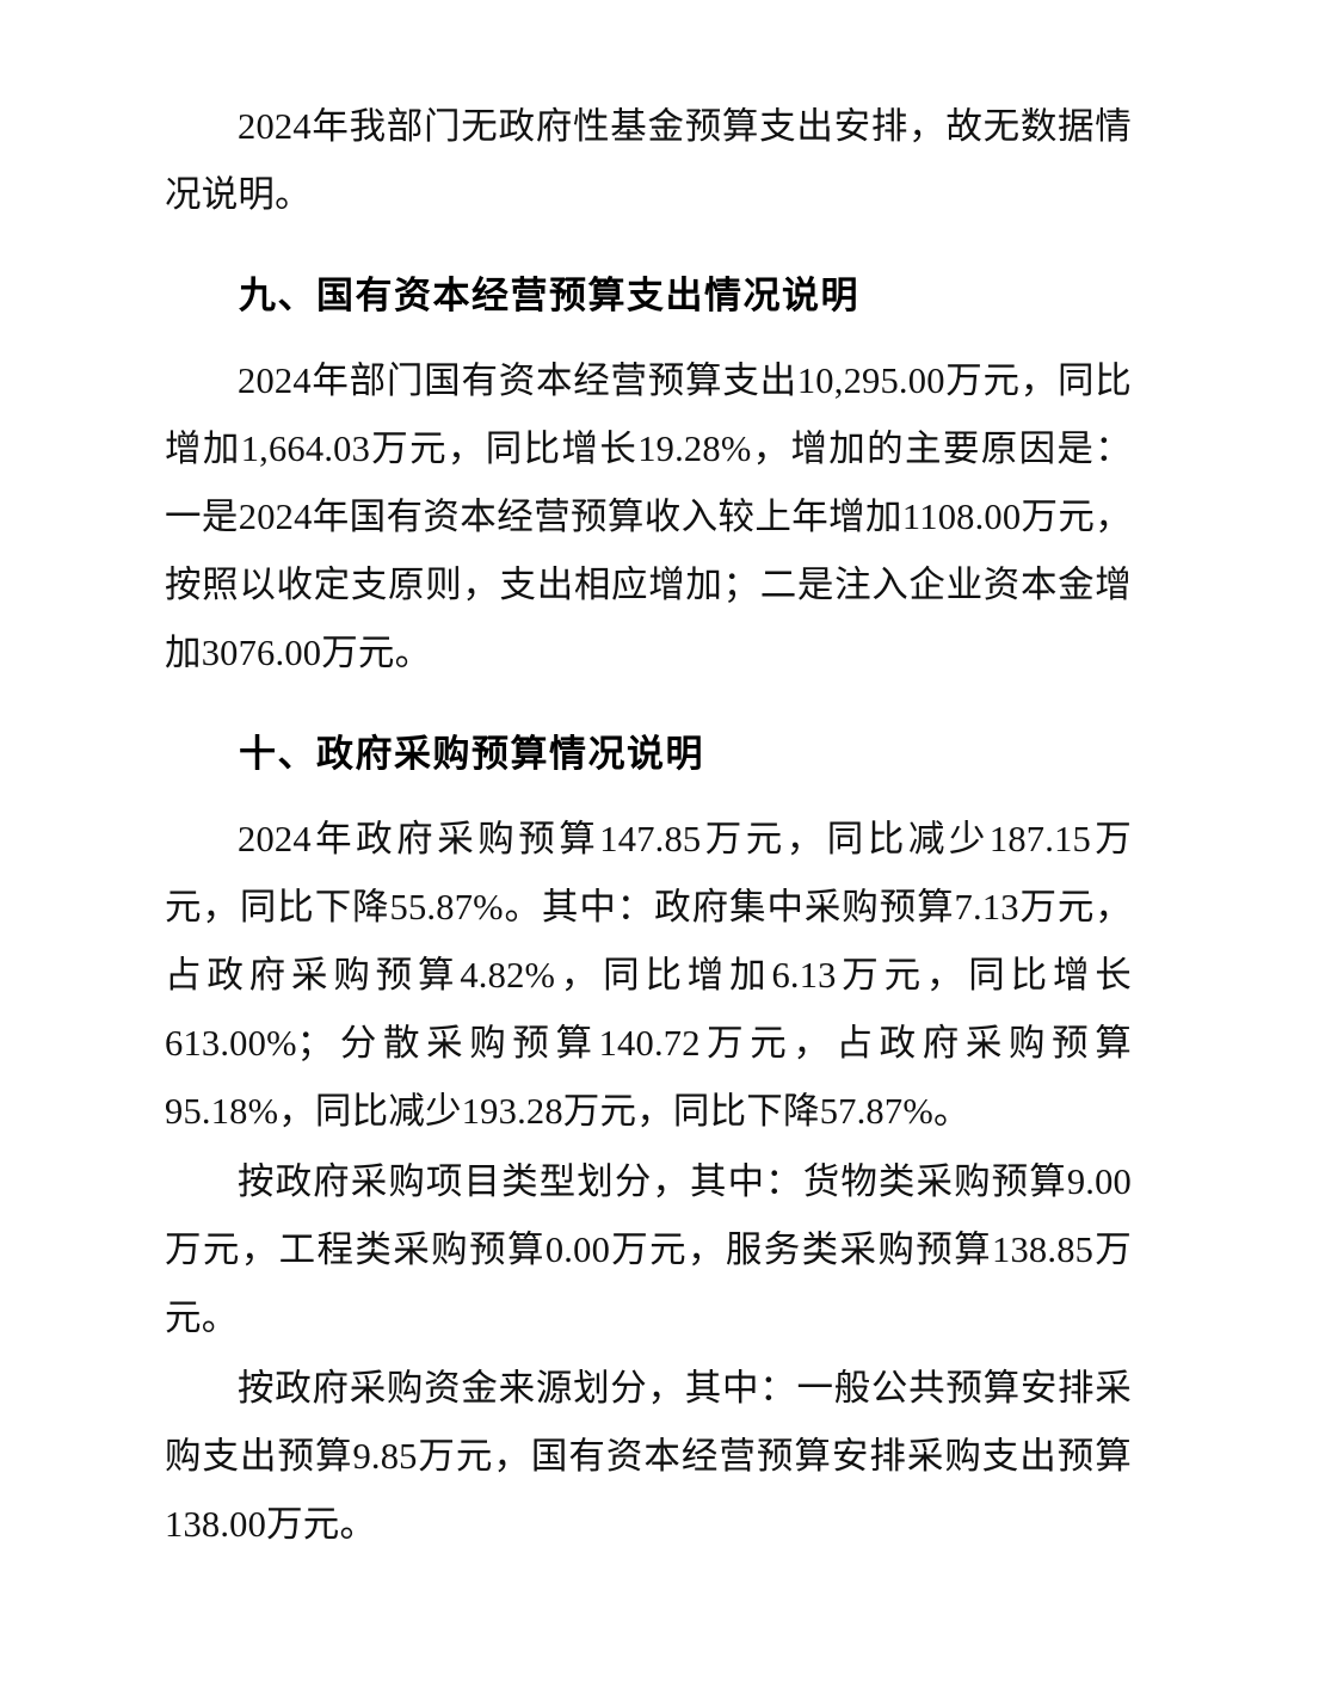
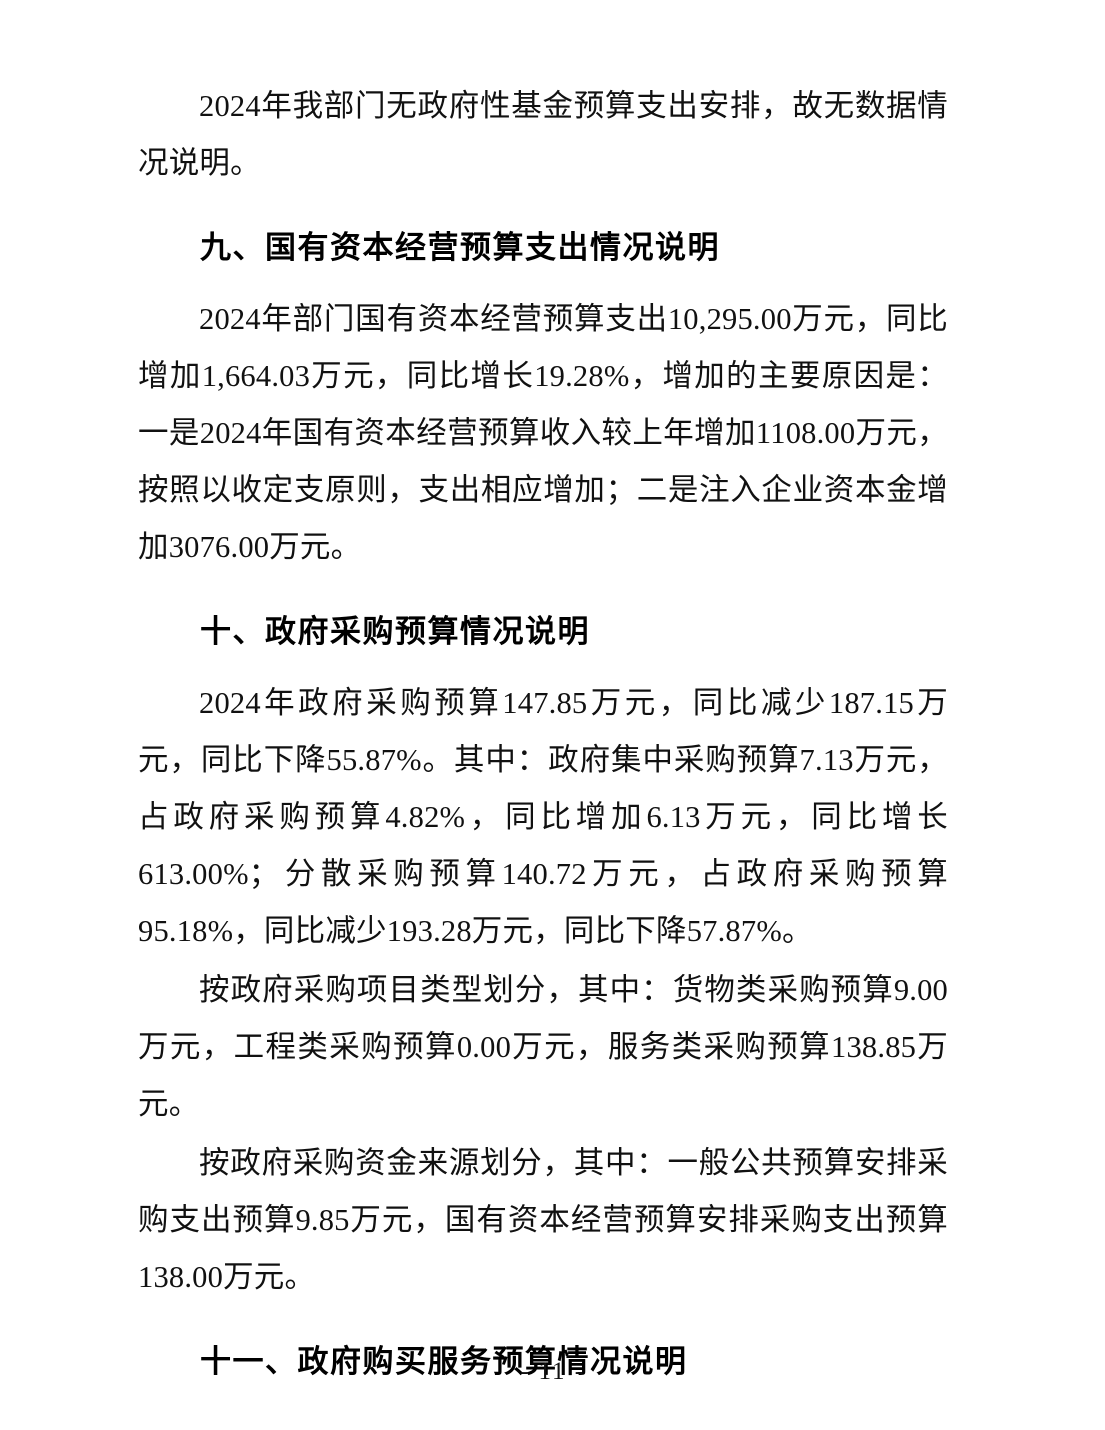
  2024年我部门无政府性基金预算支出安排，故无数据情况说明。
  九、国有资本经营预算支出情况说明
  2024年部门国有资本经营预算支出10,295.00万元，同比增加1,664.03万元，同比增长19.28%，增加的主要原因是：一是2024年国有资本经营预算收入较上年增加1108.00万元，按照以收定支原则，支出相应增加；二是注入企业资本金增加3076.00万元。
  十、政府采购预算情况说明
  2024年政府采购预算147.85万元，同比减少187.15万元，同比下降55.87%。其中：政府集中采购预算7.13万元，占政府采购预算4.82%，同比增加6.13万元，同比增长613.00%；分散采购预算140.72万元，占政府采购预算95.18%，同比减少193.28万元，同比下降57.87%。
  按政府采购项目类型划分，其中：货物类采购预算9.00万元，工程类采购预算0.00万元，服务类采购预算138.85万元。
  按政府采购资金来源划分，其中：一般公共预算安排采购支出预算9.85万元，国有资本经营预算安排采购支出预算138.00万元。
+ 十一、政府购买服务预算情况说明
+ - 11 -
